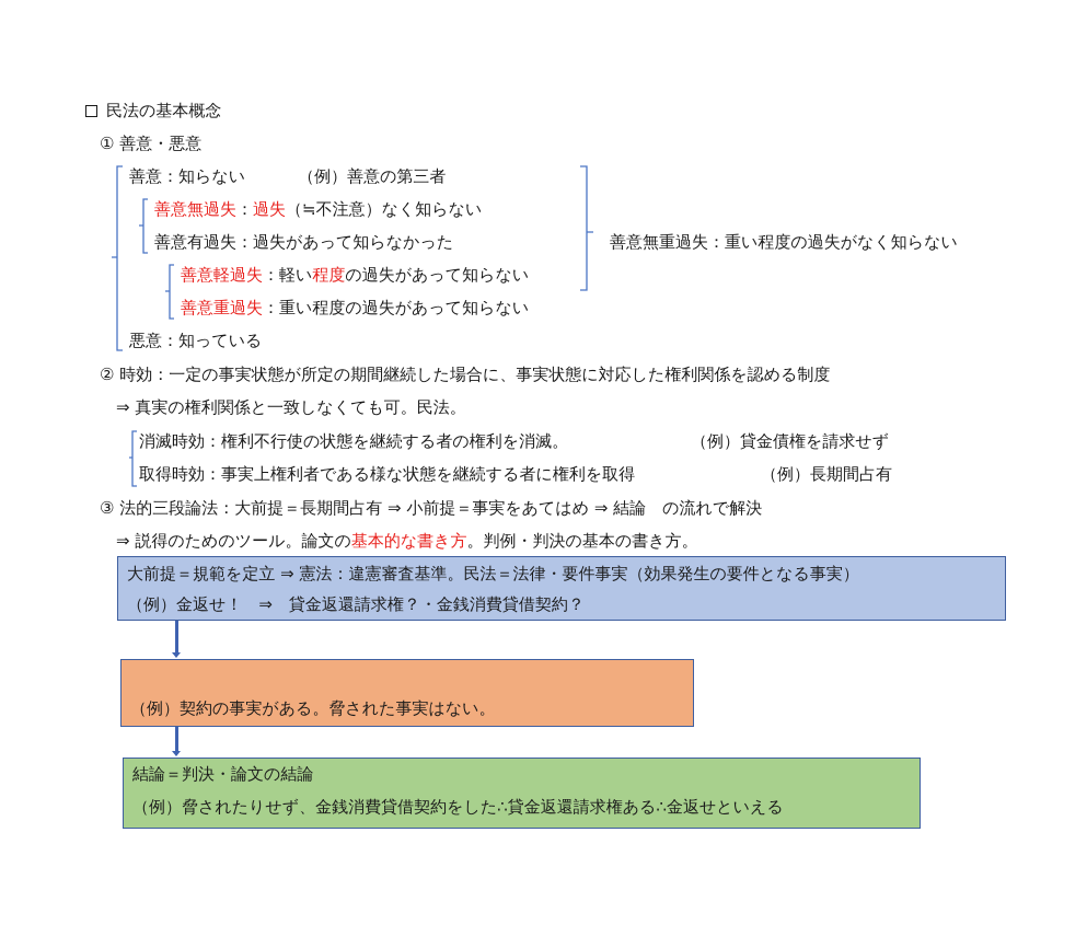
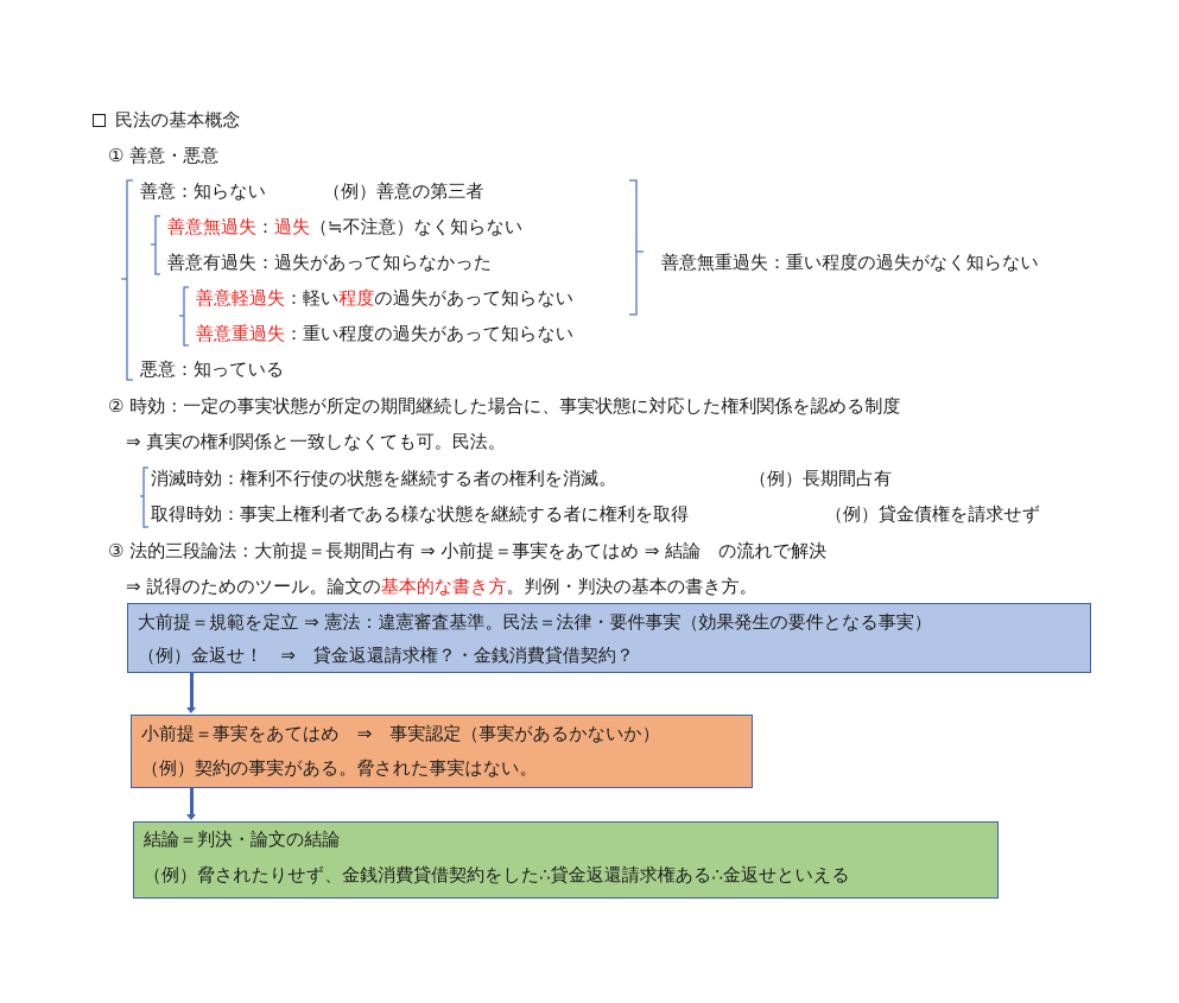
  民法の基本概念
  ① 善意・悪意
  善意：知らない （例）善意の第三者
  善意無過失：過失（≒不注意）なく知らない
  善意有過失：過失があって知らなかった
  善意軽過失：軽い程度の過失があって知らない
  善意重過失：重い程度の過失があって知らない
  悪意：知っている
  善意無重過失：重い程度の過失がなく知らない
  ② 時効：一定の事実状態が所定の期間継続した場合に、事実状態に対応した権利関係を認める制度
  ⇒ 真実の権利関係と一致しなくても可。民法。
  消滅時効：権利不行使の状態を継続する者の権利を消滅。
- （例）貸金債権を請求せず
+ （例）長期間占有
  取得時効：事実上権利者である様な状態を継続する者に権利を取得
- （例）長期間占有
+ （例）貸金債権を請求せず
  ③ 法的三段論法：大前提＝長期間占有 ⇒ 小前提＝事実をあてはめ ⇒ 結論 の流れで解決
  ⇒ 説得のためのツール。論文の基本的な書き方。判例・判決の基本の書き方。
  大前提＝規範を定立 ⇒ 憲法：違憲審査基準。民法＝法律・要件事実（効果発生の要件となる事実）
  （例）金返せ！ ⇒ 貸金返還請求権？・金銭消費貸借契約？
+ 小前提＝事実をあてはめ ⇒ 事実認定（事実があるかないか）
  （例）契約の事実がある。脅された事実はない。
  結論＝判決・論文の結論
  （例）脅されたりせず、金銭消費貸借契約をした∴貸金返還請求権ある∴金返せといえる
